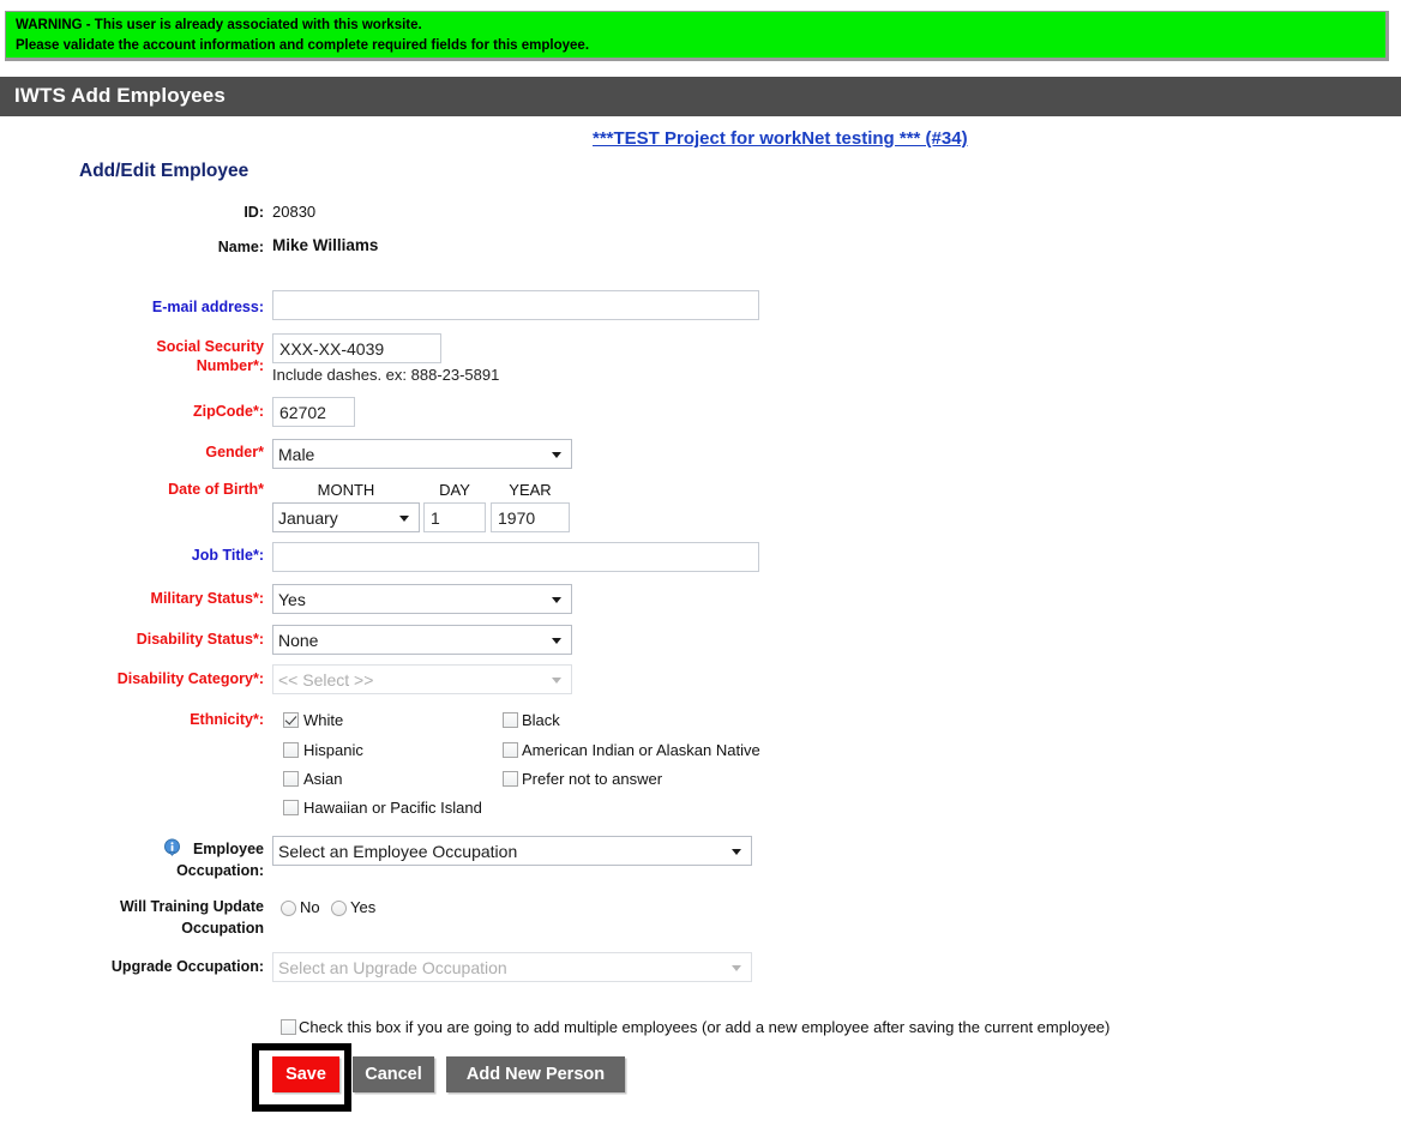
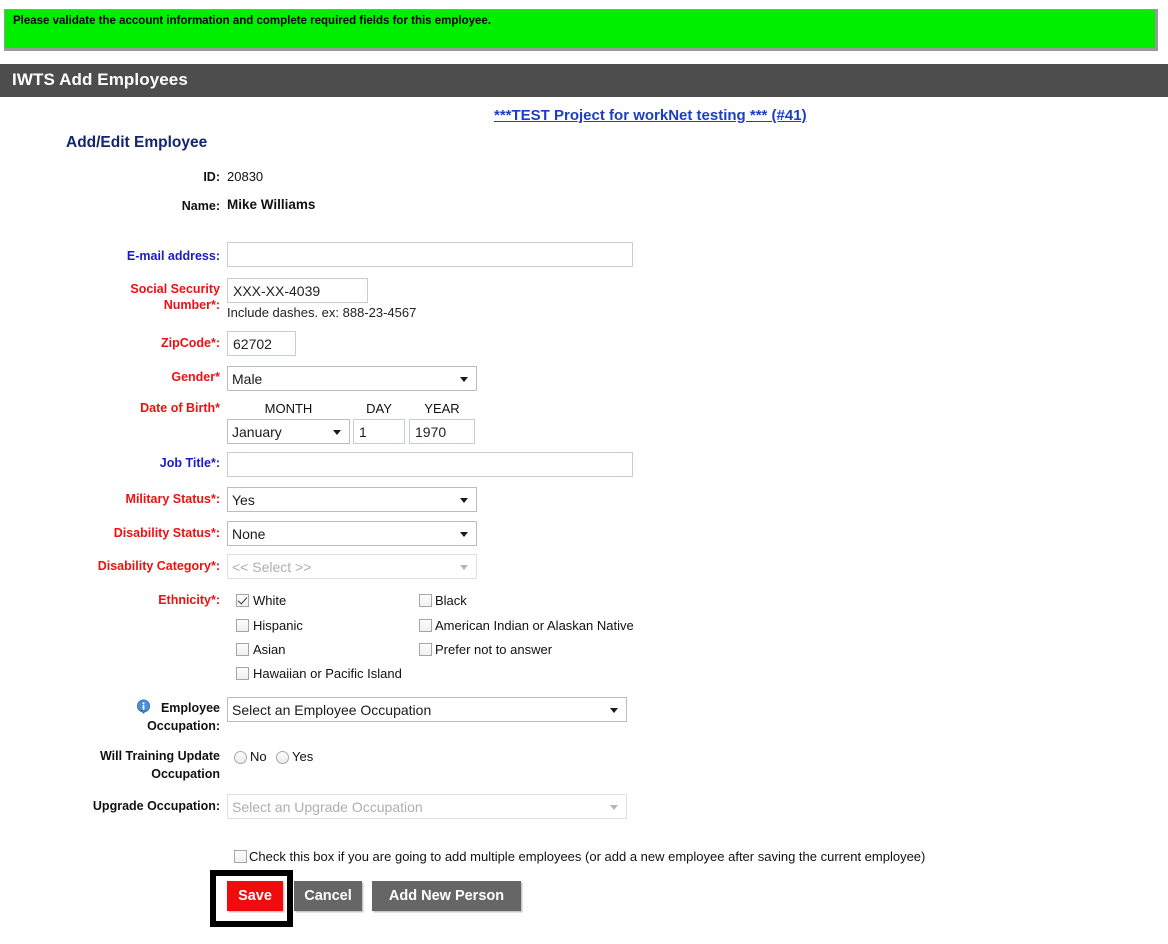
- WARNING - This user is already associated with this worksite.
  Please validate the account information and complete required fields for this employee.
  IWTS Add Employees
- ***TEST Project for workNet testing *** (#34)
+ ***TEST Project for workNet testing *** (#41)
  Add/Edit Employee
  ID:
  20830
  Name:
  Mike Williams
  E-mail address:
  Social Security
  Number*:
  XXX-XX-4039
- Include dashes. ex: 888-23-5891
+ Include dashes. ex: 888-23-4567
  ZipCode*:
  62702
  Gender*
  Male
  Date of Birth*
  MONTH
  DAY
  YEAR
  January
  1
  1970
  Job Title*:
  Military Status*:
  Yes
  Disability Status*:
  None
  Disability Category*:
  << Select >>
  Ethnicity*:
  White
  Black
  Hispanic
  American Indian or Alaskan Native
  Asian
  Prefer not to answer
  Hawaiian or Pacific Island
  Employee
  Occupation:
  Select an Employee Occupation
  Will Training Update
  Occupation
  No
  Yes
  Upgrade Occupation:
  Select an Upgrade Occupation
  Check this box if you are going to add multiple employees (or add a new employee after saving the current employee)
  Save
  Cancel
  Add New Person
